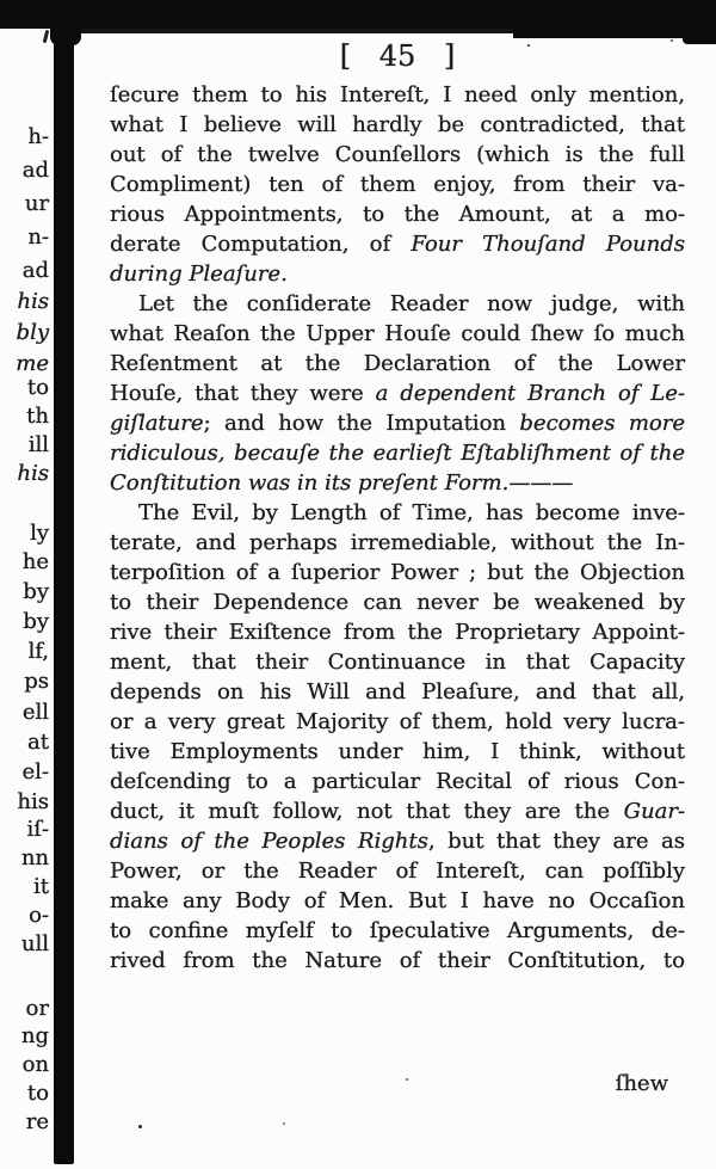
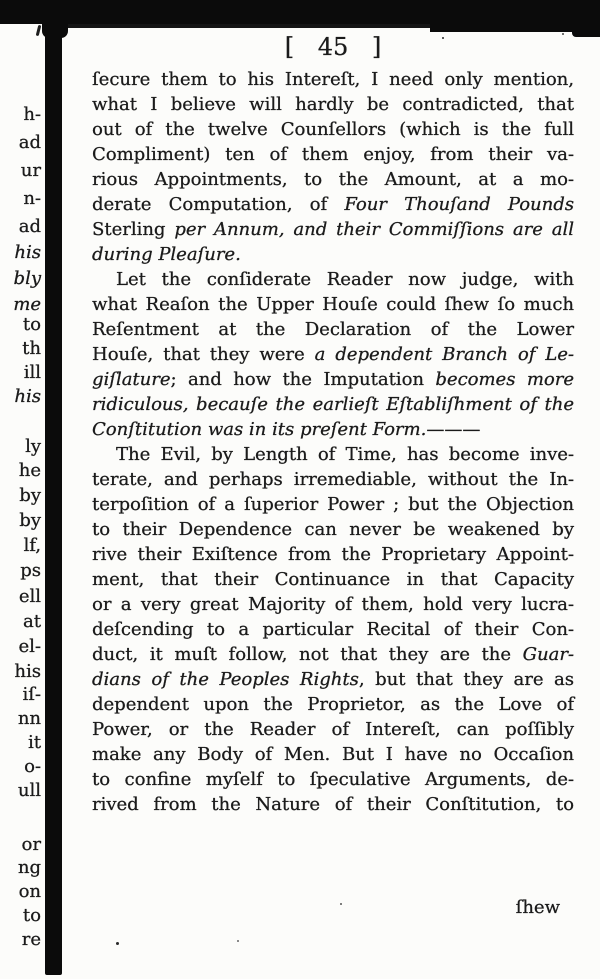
  h-
  ad
  ur
  n-
  ad
  his
  bly
  me
  to
  th
  ill
  his
  ly
  he
  by
  by
  lf,
  ps
  ell
  at
  el-
  his
  iſ-
  nn
  it
  o-
  ull
  or
  ng
  on
  to
  re
  [ 45 ]
  ſecure them to his Intereſt, I need only mention,
  what I believe will hardly be contradicted, that
  out of the twelve Counſellors (which is the full
  Compliment) ten of them enjoy, from their va-
  rious Appointments, to the Amount, at a mo-
  derate Computation, of Four Thouſand Pounds
+ Sterling per Annum, and their Commiſſions are all
  during Pleaſure.
  Let the conſiderate Reader now judge, with
  what Reaſon the Upper Houſe could ſhew ſo much
  Reſentment at the Declaration of the Lower
  Houſe, that they were a dependent Branch of Le-
  giſlature; and how the Imputation becomes more
  ridiculous, becauſe the earlieſt Eſtabliſhment of the
  Conſtitution was in its preſent Form.———
  The Evil, by Length of Time, has become inve-
  terate, and perhaps irremediable, without the In-
  terpoſition of a ſuperior Power ; but the Objection
  to their Dependence can never be weakened by
  rive their Exiſtence from the Proprietary Appoint-
  ment, that their Continuance in that Capacity
- depends on his Will and Pleaſure, and that all,
  or a very great Majority of them, hold very lucra-
- tive Employments under him, I think, without
- deſcending to a particular Recital of rious Con-
+ deſcending to a particular Recital of their Con-
  duct, it muſt follow, not that they are the Guar-
  dians of the Peoples Rights, but that they are as
+ dependent upon the Proprietor, as the Love of
  Power, or the Reader of Intereſt, can poſſibly
  make any Body of Men. But I have no Occaſion
  to confine myſelf to ſpeculative Arguments, de-
  rived from the Nature of their Conſtitution, to
  ſhew
